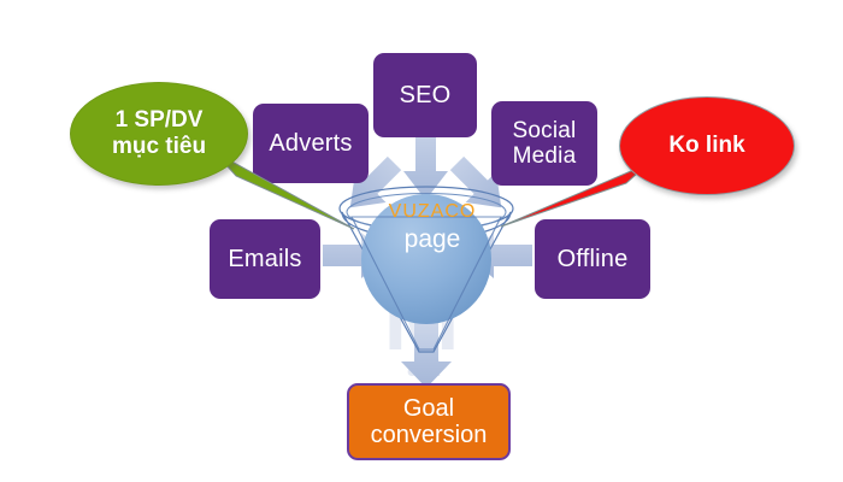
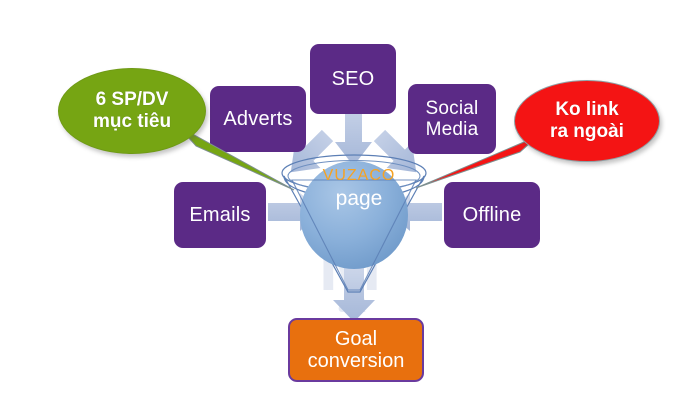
  VUZACO
  page
- 1 SP/DV
+ 6 SP/DV
  mục tiêu
  Ko link
+ ra ngoài
  SEO
  Adverts
  Social
  Media
  Emails
  Offline
  Goal
  conversion
